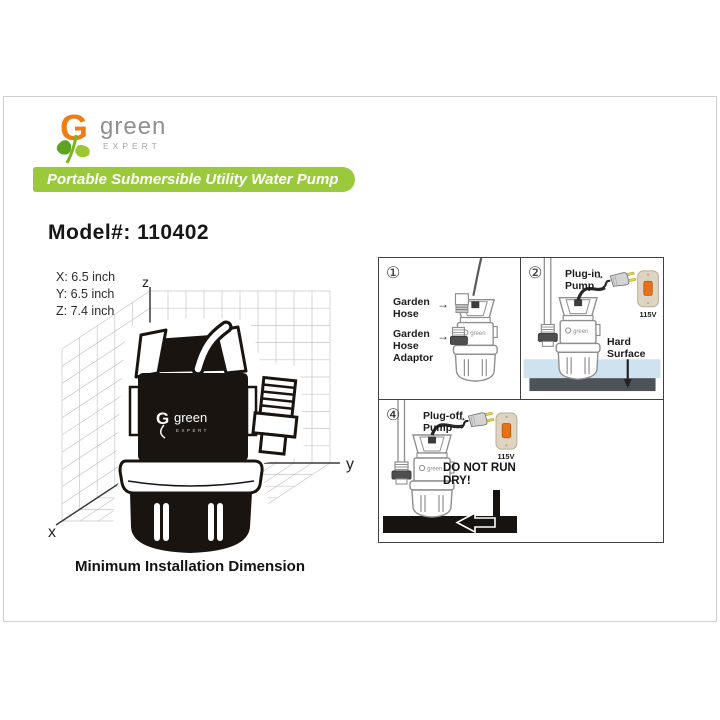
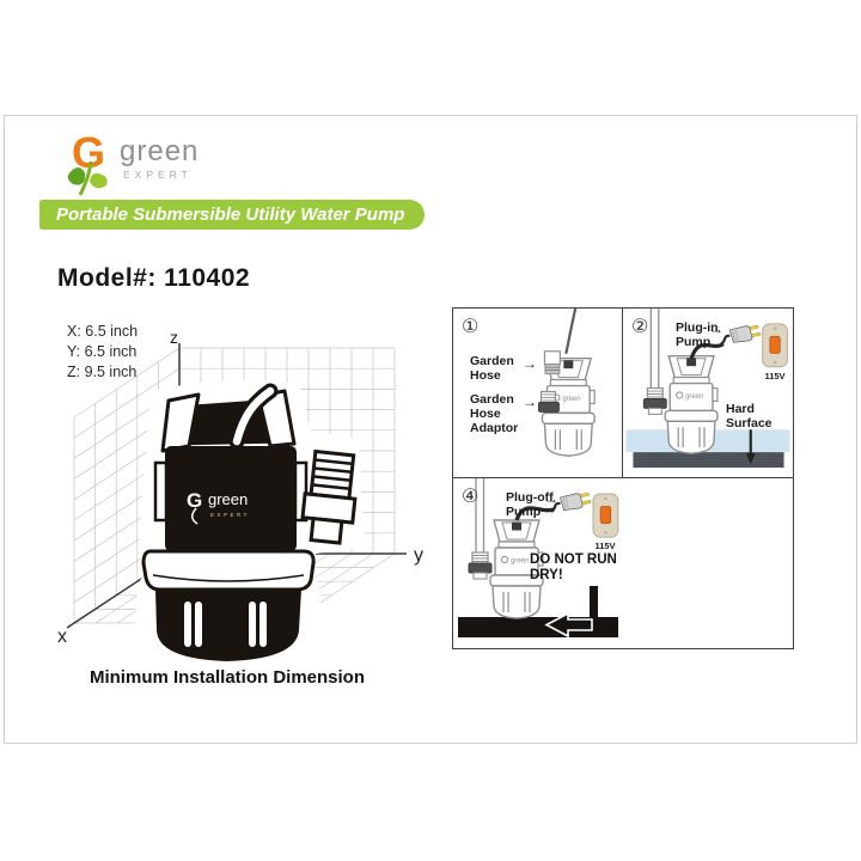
  G
  green
  EXPERT
  Portable Submersible Utility Water Pump
  Model#: 110402
  X: 6.5 inch
  Y: 6.5 inch
- Z: 7.4 inch
+ Z: 9.5 inch
  z
  y
  x
  G
  green
  Minimum Installation Dimension
  ①
  Garden Hose
  →
  Garden Hose Adaptor
  →
  ②
  Plug-in Pump
  →
  115V
  Hard Surface
  ④
  Plug-off Pump
  →
  115V
  DO NOT RUN DRY!
